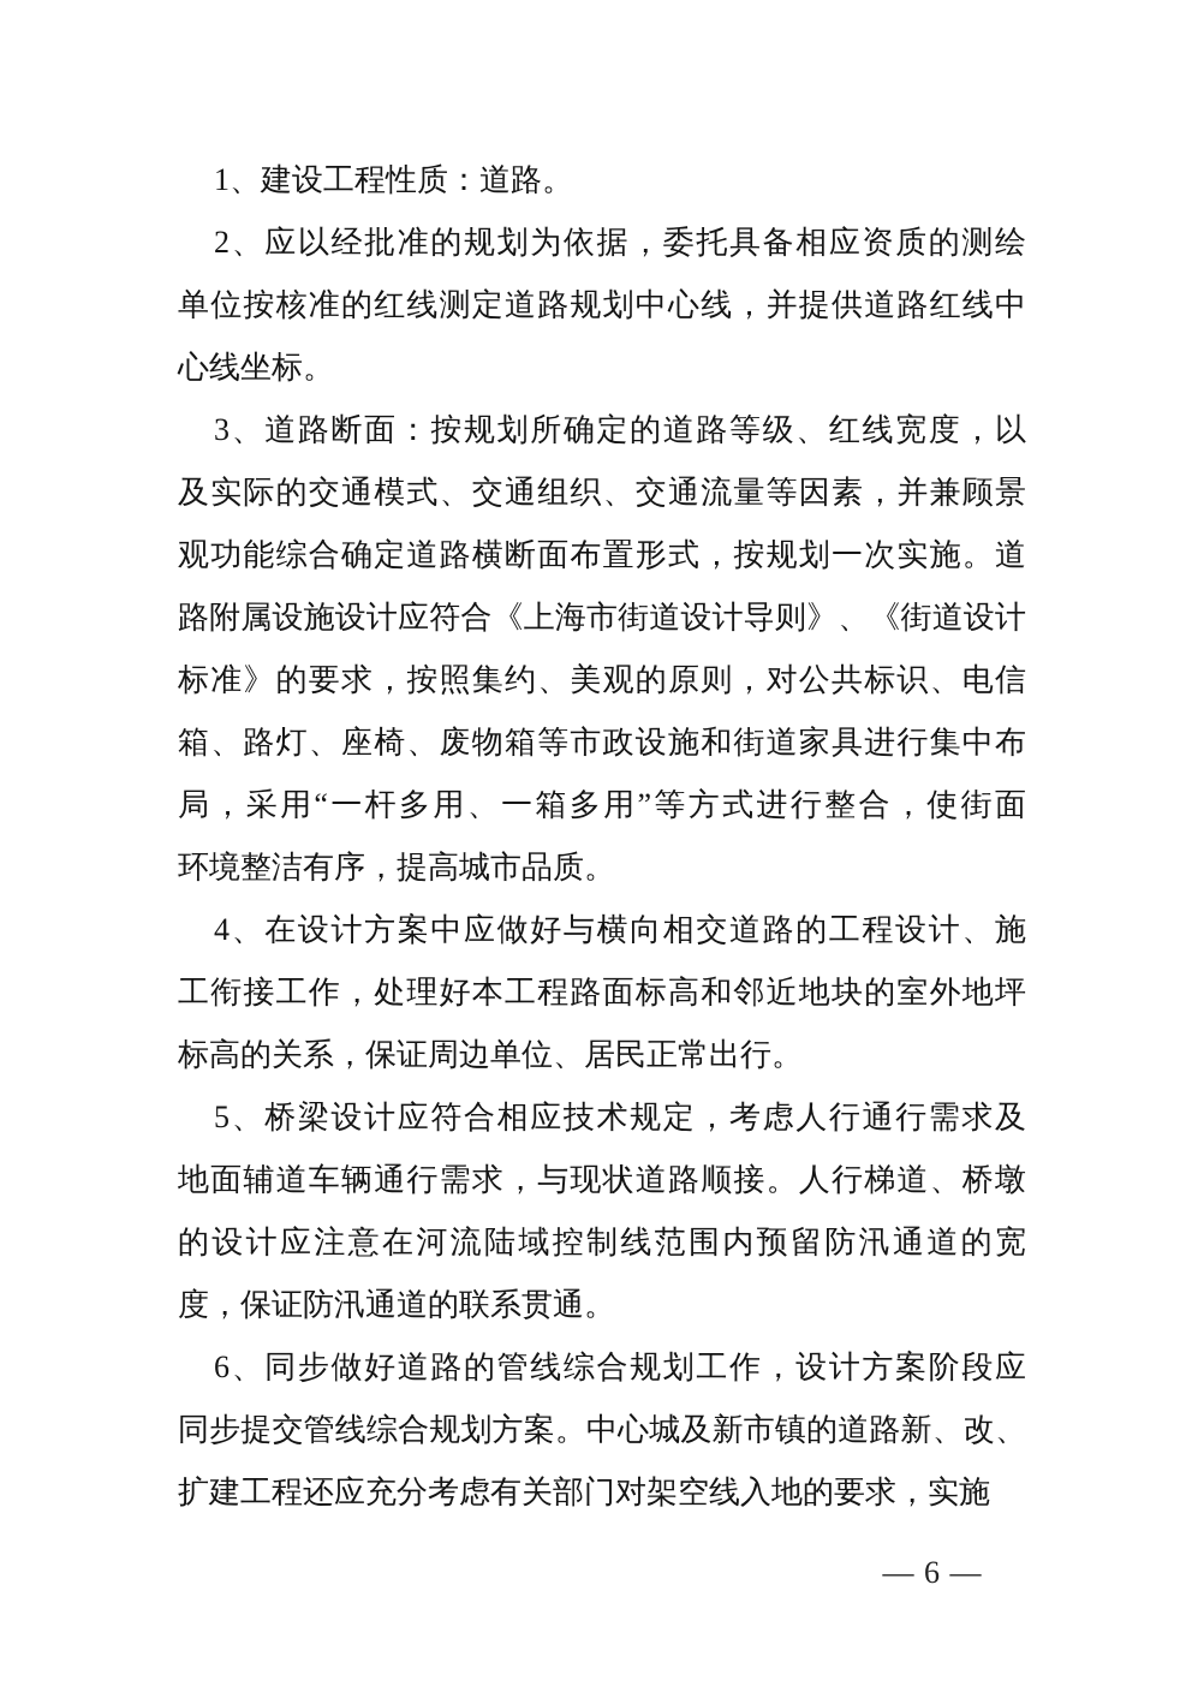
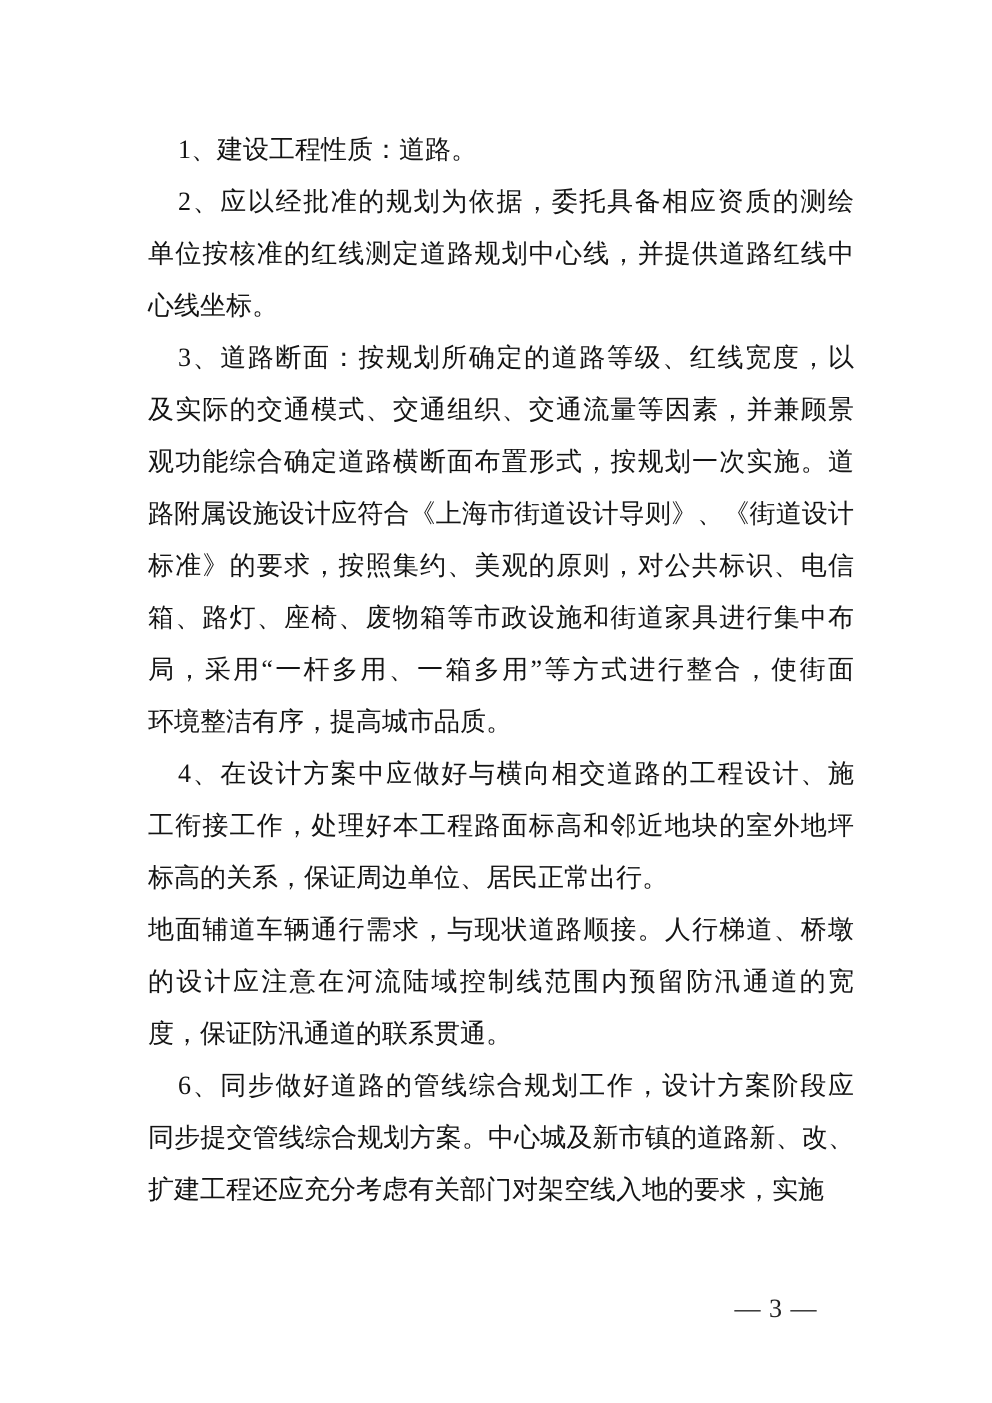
  1、建设工程性质：道路。
  2、应以经批准的规划为依据，委托具备相应资质的测绘
  单位按核准的红线测定道路规划中心线，并提供道路红线中
  心线坐标。
  3、道路断面：按规划所确定的道路等级、红线宽度，以
  及实际的交通模式、交通组织、交通流量等因素，并兼顾景
  观功能综合确定道路横断面布置形式，按规划一次实施。道
  路附属设施设计应符合《上海市街道设计导则》、《街道设计
  标准》的要求，按照集约、美观的原则，对公共标识、电信
  箱、路灯、座椅、废物箱等市政设施和街道家具进行集中布
  局，采用“一杆多用、一箱多用”等方式进行整合，使街面
  环境整洁有序，提高城市品质。
  4、在设计方案中应做好与横向相交道路的工程设计、施
  工衔接工作，处理好本工程路面标高和邻近地块的室外地坪
  标高的关系，保证周边单位、居民正常出行。
- 5、桥梁设计应符合相应技术规定，考虑人行通行需求及
  地面辅道车辆通行需求，与现状道路顺接。人行梯道、桥墩
  的设计应注意在河流陆域控制线范围内预留防汛通道的宽
  度，保证防汛通道的联系贯通。
  6、同步做好道路的管线综合规划工作，设计方案阶段应
  同步提交管线综合规划方案。中心城及新市镇的道路新、改、
  扩建工程还应充分考虑有关部门对架空线入地的要求，实施
- — 6 —
+ — 3 —
